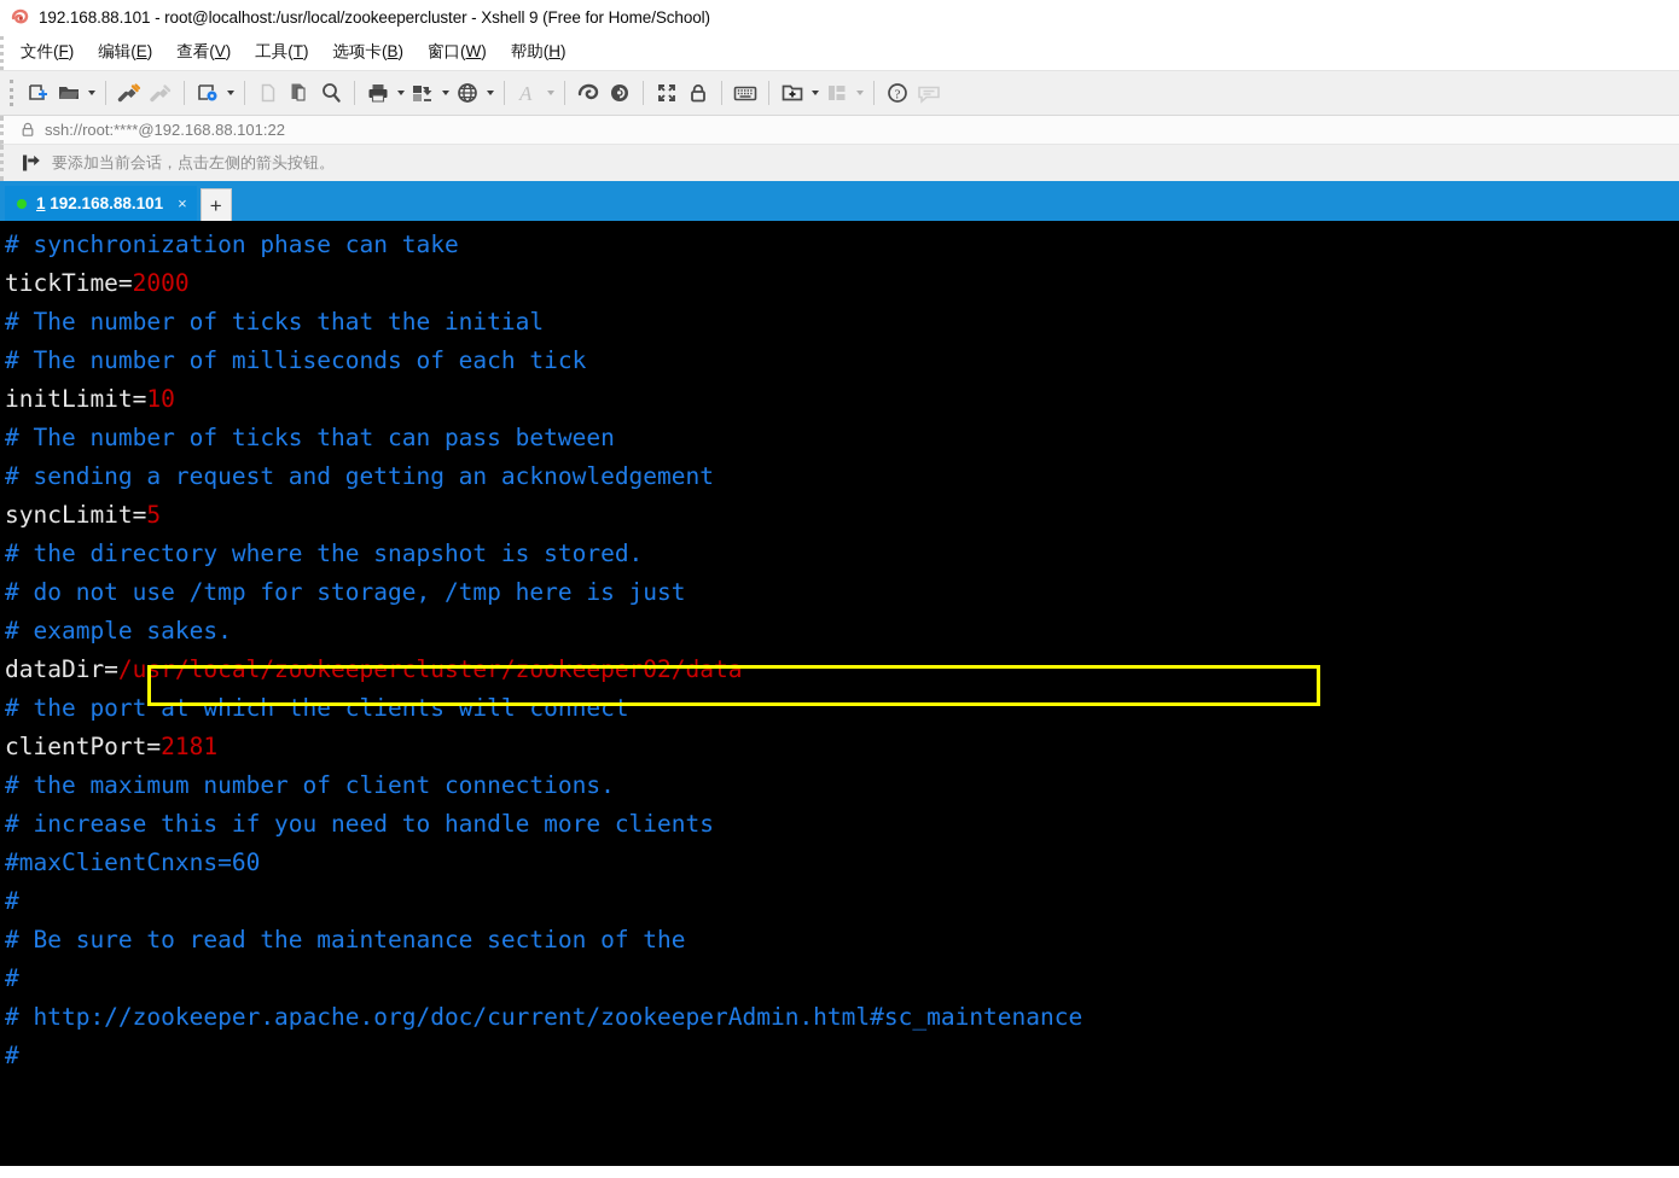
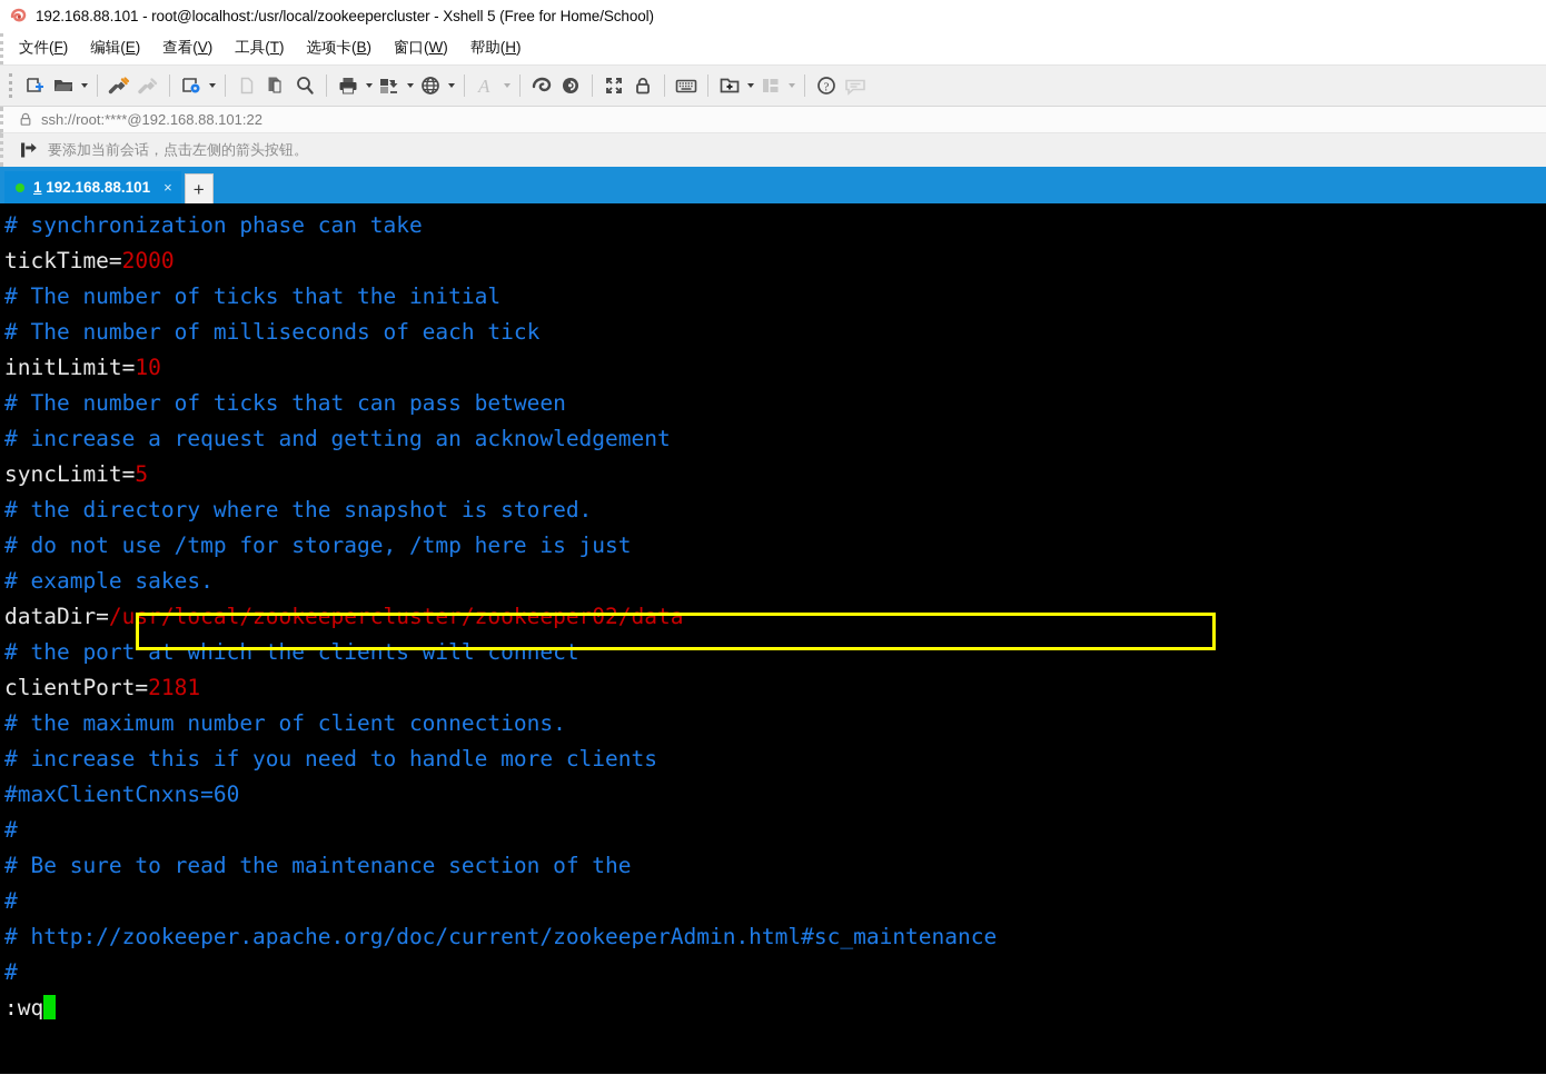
- 192.168.88.101 - root@localhost:/usr/local/zookeepercluster - Xshell 9 (Free for Home/School)
+ 192.168.88.101 - root@localhost:/usr/local/zookeepercluster - Xshell 5 (Free for Home/School)
  文件(F)
  编辑(E)
  查看(V)
  工具(T)
  选项卡(B)
  窗口(W)
  帮助(H)
  A
  ?
  ssh://root:****@192.168.88.101:22
  要添加当前会话，点击左侧的箭头按钮。
  1 192.168.88.101
  ×
  +
  # synchronization phase can take
  tickTime=2000
  # The number of ticks that the initial
  # The number of milliseconds of each tick
  initLimit=10
  # The number of ticks that can pass between
- # sending a request and getting an acknowledgement
+ # increase a request and getting an acknowledgement
  syncLimit=5
  # the directory where the snapshot is stored.
  # do not use /tmp for storage, /tmp here is just
  # example sakes.
  dataDir=/usr/local/zookeepercluster/zookeeper02/data
  # the port at which the clients will connect
  clientPort=2181
  # the maximum number of client connections.
  # increase this if you need to handle more clients
  #maxClientCnxns=60
  #
  # Be sure to read the maintenance section of the
  #
  # http://zookeeper.apache.org/doc/current/zookeeperAdmin.html#sc_maintenance
  #
+ :wq
